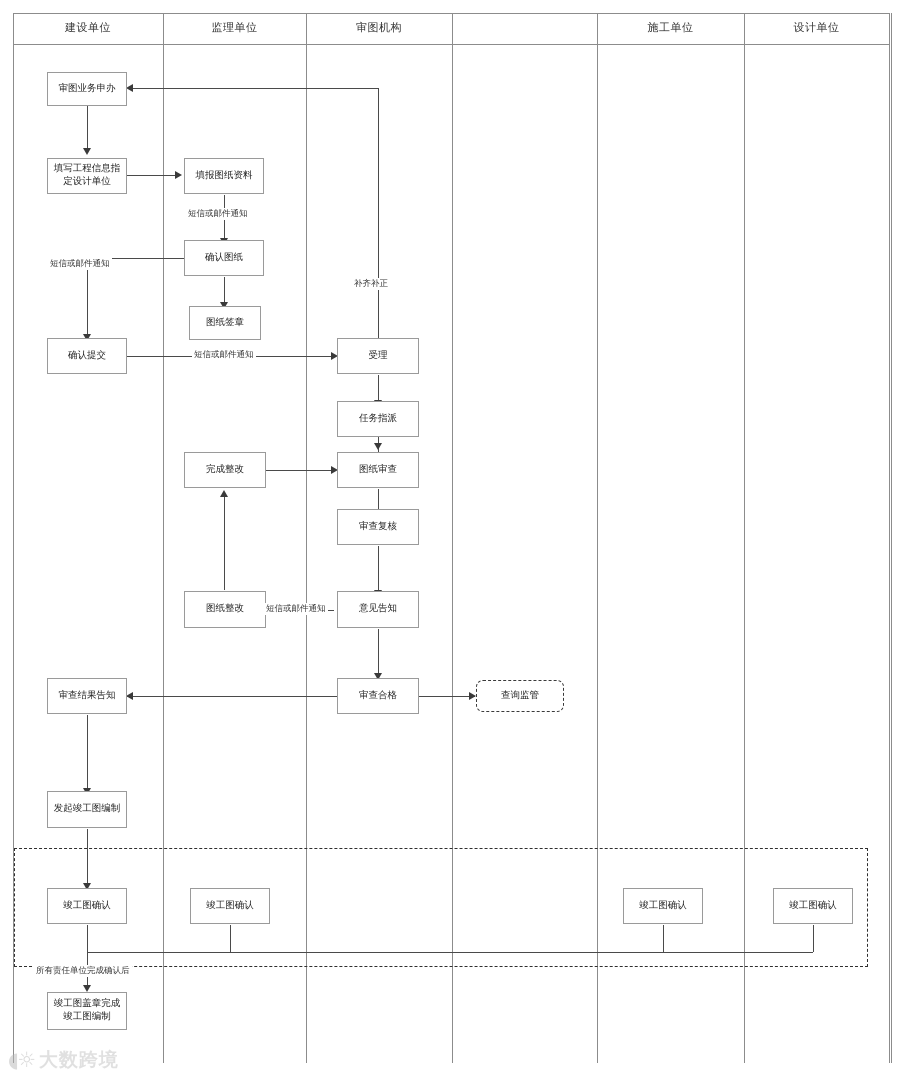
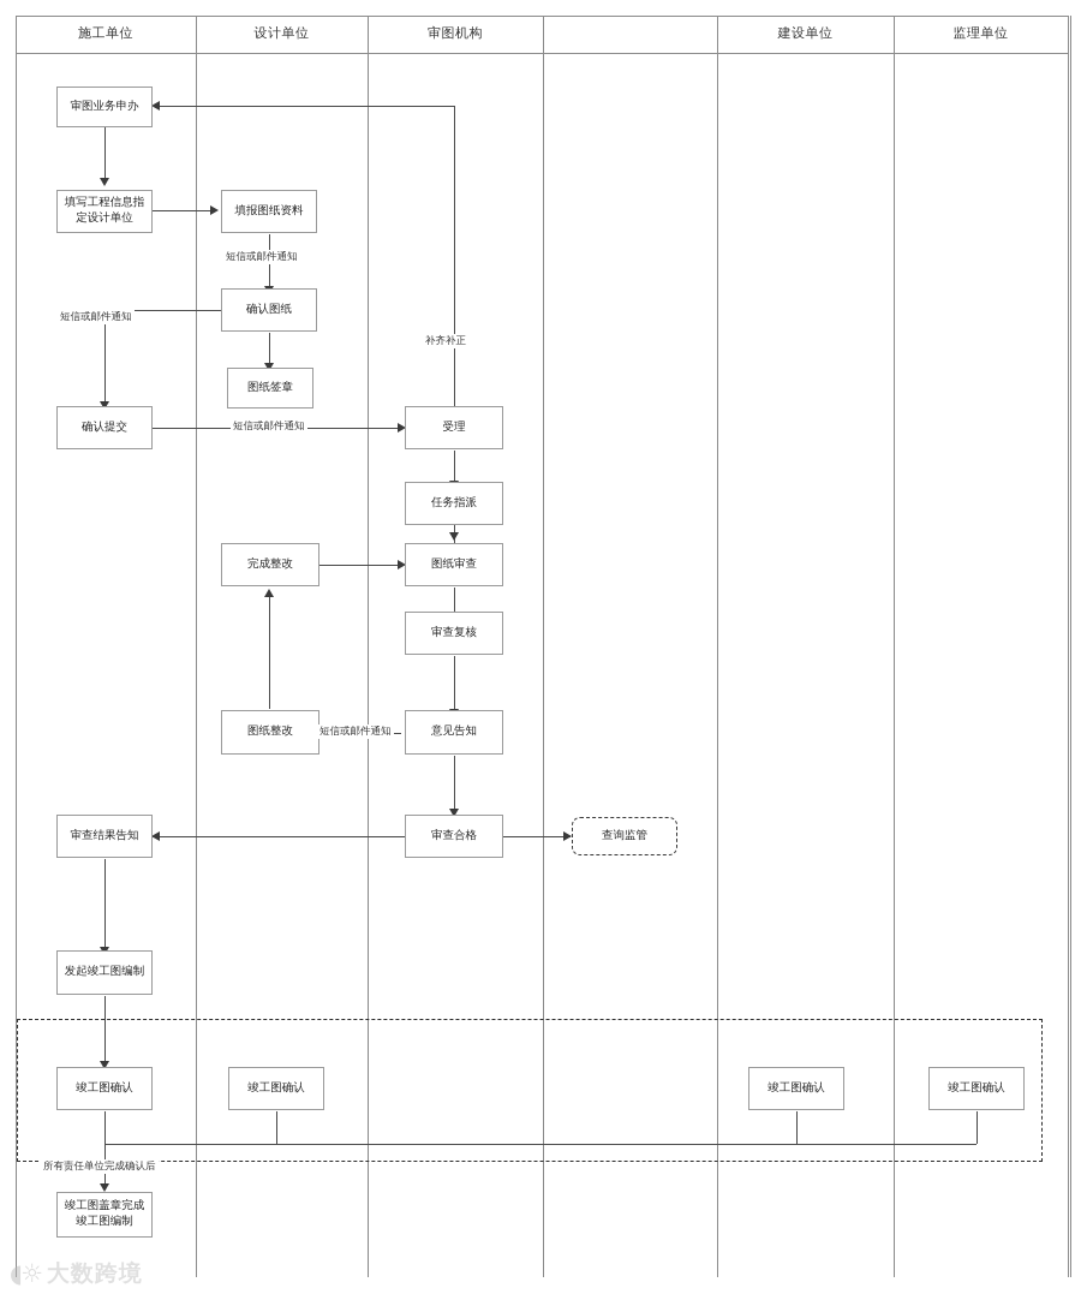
- 建设单位
+ 施工单位
- 监理单位
+ 设计单位
  审图机构
- 施工单位
+ 建设单位
- 设计单位
+ 监理单位
  补齐补正
  短信或邮件通知
  短信或邮件通知
  短信或邮件通知
  短信或邮件通知
  所有责任单位完成确认后
  审图业务申办
  填写工程信息指定设计单位
  填报图纸资料
  确认图纸
  图纸签章
  确认提交
  受理
  任务指派
  图纸审查
  审查复核
  完成整改
  意见告知
  图纸整改
  审查合格
  查询监管
  审查结果告知
  发起竣工图编制
  竣工图确认
  竣工图确认
  竣工图确认
  竣工图确认
  竣工图盖章完成竣工图编制
  ◖☼
  大数跨境
